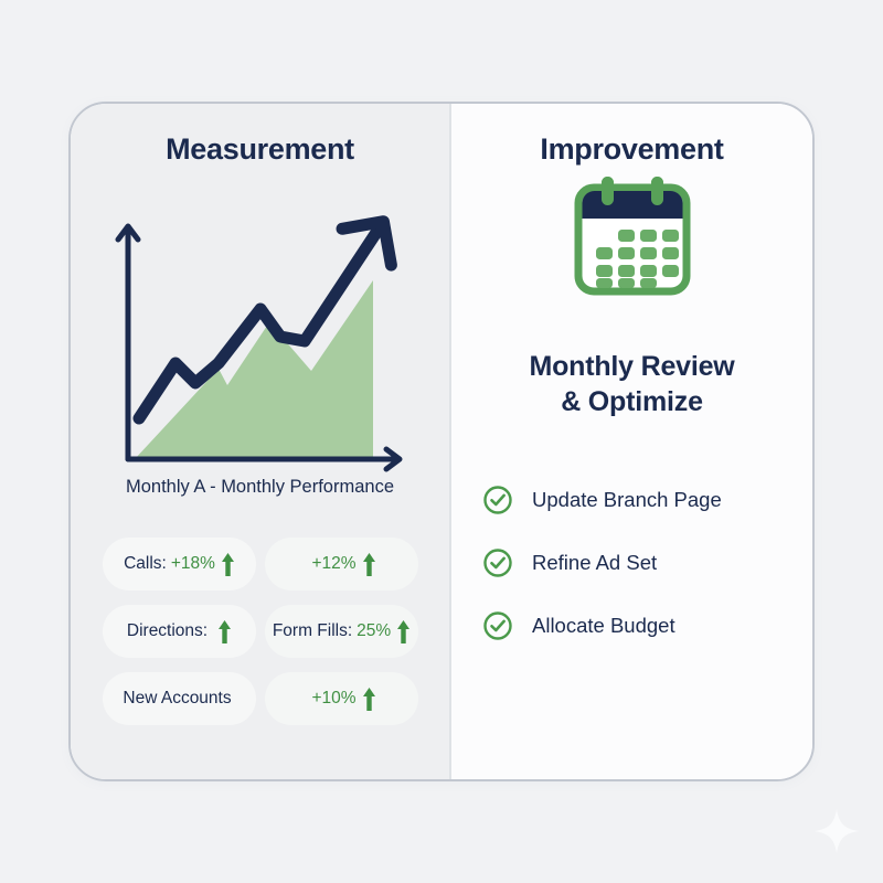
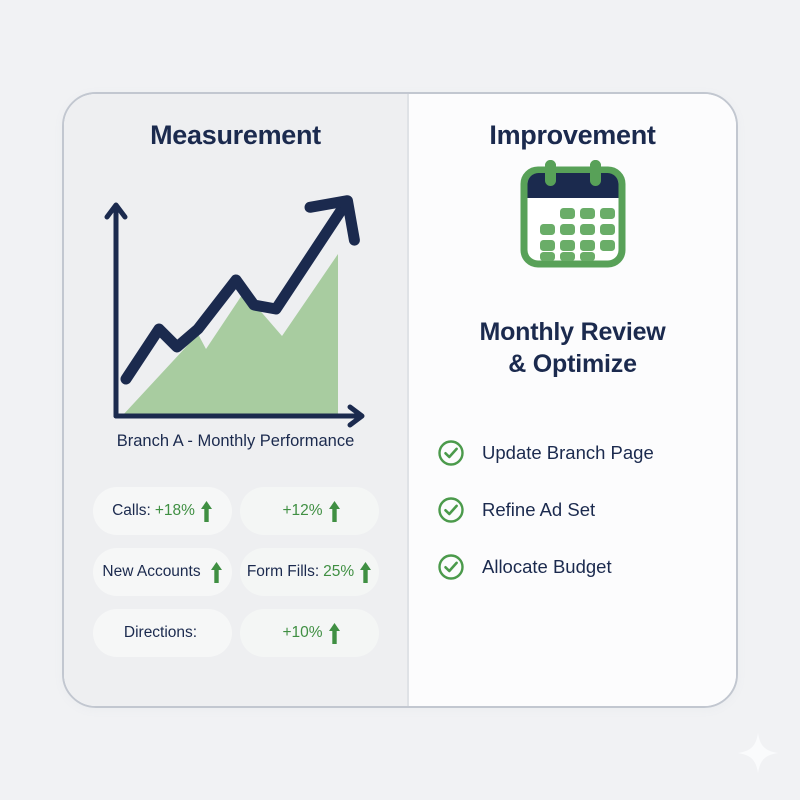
  Measurement
- Monthly A - Monthly Performance
+ Branch A - Monthly Performance
  Calls:
  +18%
  +12%
- Directions:
+ New Accounts
  Form Fills:
  25%
- New Accounts
+ Directions:
  +10%
  Improvement
  Monthly Review
  & Optimize
  Update Branch Page
  Refine Ad Set
  Allocate Budget
